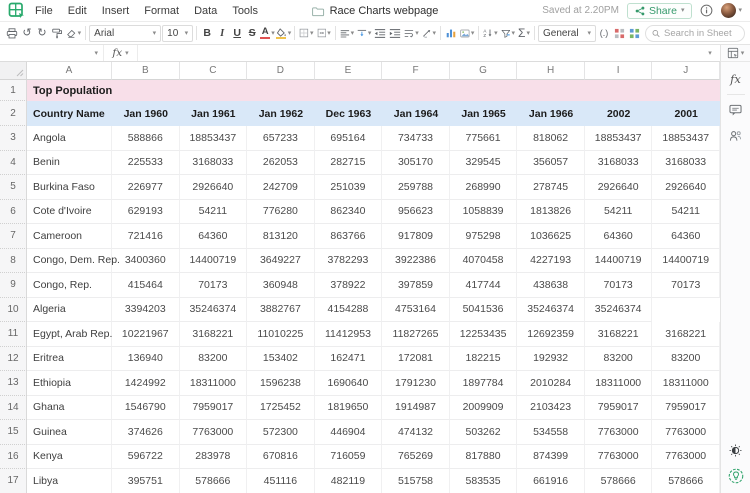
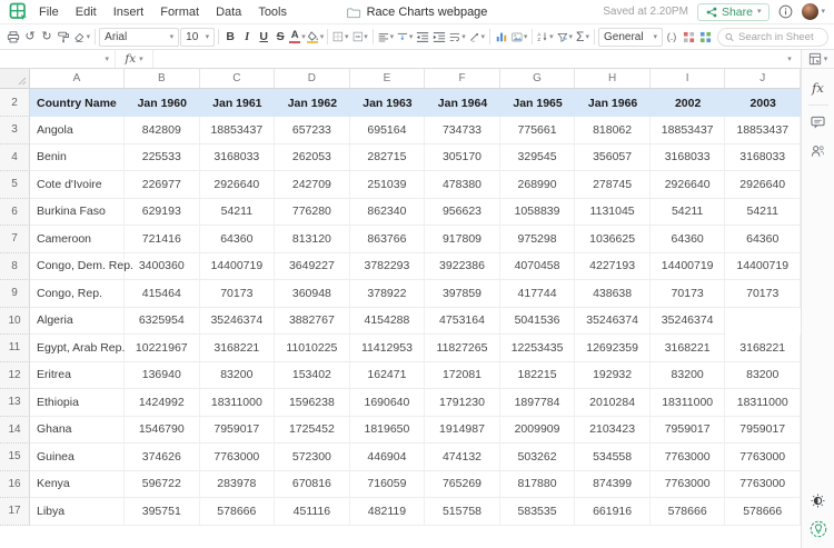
  File
  Edit
  Insert
  Format
  Data
  Tools
  Race Charts webpage
  Saved at 2.20PM
  Share
  ↺
  ↻
  Arial
  10
  B
  I
  U
  S
  A
  Σ
  General
  (.)
  Search in Sheet
  fx
  A
  B
  C
  D
  E
  F
  G
  H
  I
  J
- 1
- Top Population
  2
  Country Name
  Jan 1960
  Jan 1961
  Jan 1962
- Dec 1963
+ Jan 1963
  Jan 1964
  Jan 1965
  Jan 1966
  2002
- 2001
+ 2003
  3
  Angola
- 588866
+ 842809
  18853437
  657233
  695164
  734733
  775661
  818062
  18853437
  18853437
  4
  Benin
  225533
  3168033
  262053
  282715
  305170
  329545
  356057
  3168033
  3168033
  5
- Burkina Faso
+ Cote d'Ivoire
  226977
  2926640
  242709
  251039
- 259788
+ 478380
  268990
  278745
  2926640
  2926640
  6
- Cote d'Ivoire
+ Burkina Faso
  629193
  54211
  776280
  862340
  956623
  1058839
- 1813826
+ 1131045
  54211
  54211
  7
  Cameroon
  721416
  64360
  813120
  863766
  917809
  975298
  1036625
  64360
  64360
  8
  Congo, Dem. Re
  3400360
  14400719
  3649227
  3782293
  3922386
  4070458
  4227193
  14400719
  14400719
  9
  Congo, Rep.
  415464
  70173
  360948
  378922
  397859
  417744
  438638
  70173
  70173
  10
  Algeria
- 3394203
+ 6325954
  35246374
  3882767
  4154288
  4753164
  5041536
  35246374
  35246374
  11
  Egypt, Arab Rep.
  10221967
  3168221
  11010225
  11412953
  11827265
  12253435
  12692359
  3168221
  3168221
  12
  Eritrea
  136940
  83200
  153402
  162471
  172081
  182215
  192932
  83200
  83200
  13
  Ethiopia
  1424992
  18311000
  1596238
  1690640
  1791230
  1897784
  2010284
  18311000
  18311000
  14
  Ghana
  1546790
  7959017
  1725452
  1819650
  1914987
  2009909
  2103423
  7959017
  7959017
  15
  Guinea
  374626
  7763000
  572300
  446904
  474132
  503262
  534558
  7763000
  7763000
  16
  Kenya
  596722
  283978
  670816
  716059
  765269
  817880
  874399
  7763000
  7763000
  17
  Libya
  395751
  578666
  451116
  482119
  515758
  583535
  661916
  578666
  578666
  fx
